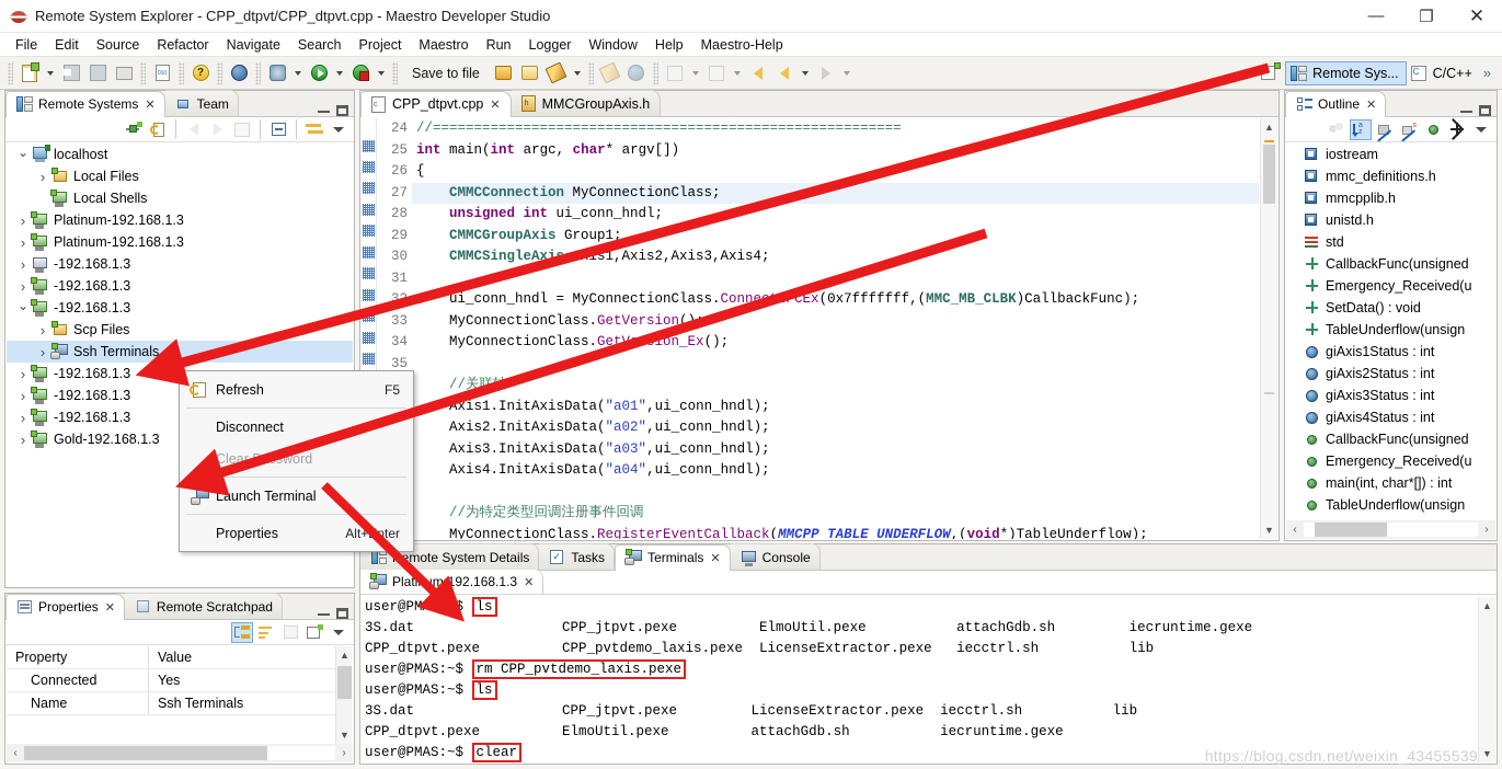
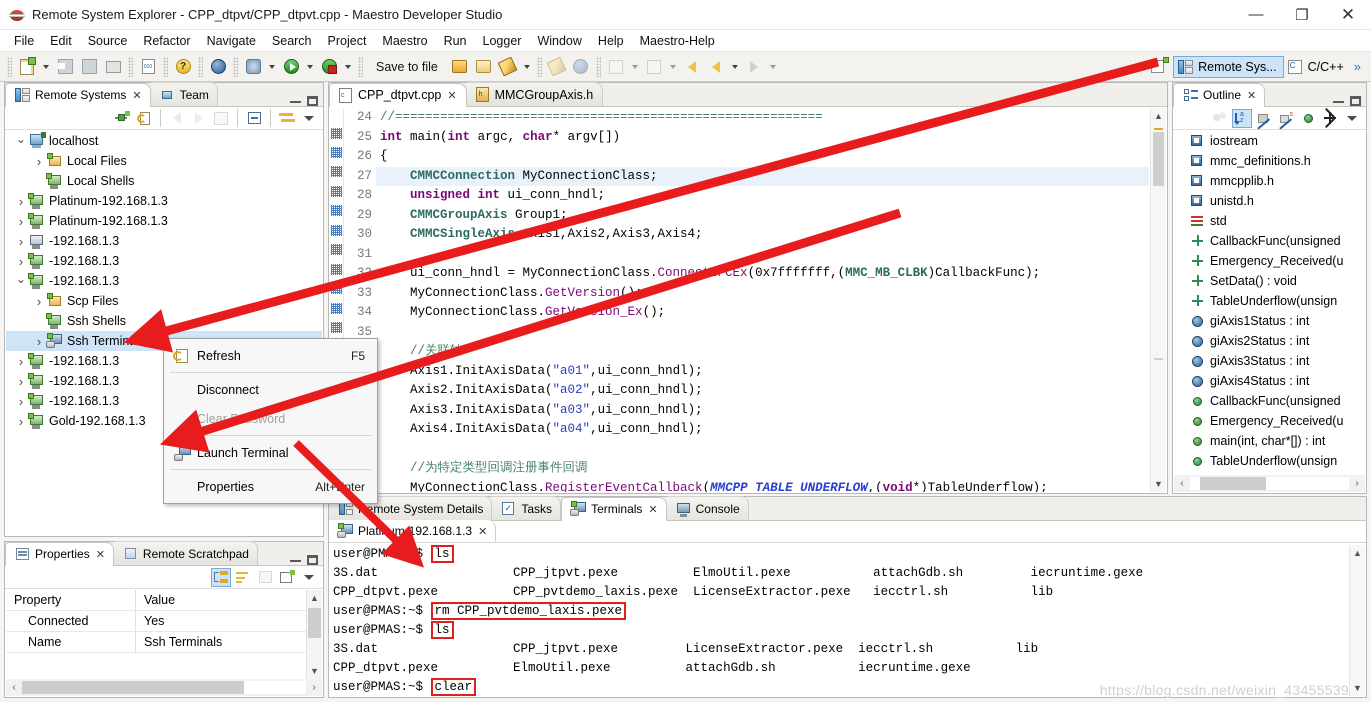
  Remote System Explorer - CPP_dtpvt/CPP_dtpvt.cpp - Maestro Developer Studio
  —
  ❐
  ✕
  File
  Edit
  Source
  Refactor
  Navigate
  Search
  Project
  Maestro
  Run
  Logger
  Window
  Help
  Maestro-Help
  ?
  Save to file
  Remote Sys...
  C
  C/C++
  »
  Remote Systems
  ✕
  Team
  localhost
  Local Files
  Local Shells
  Platinum-192.168.1.3
  Platinum-192.168.1.3
  -192.168.1.3
  -192.168.1.3
  -192.168.1.3
  Scp Files
+ Ssh Shells
  Ssh Terminals
  -192.168.1.3
  -192.168.1.3
  -192.168.1.3
  Gold-192.168.1.3
  Refresh
  F5
  Disconnect
  Launch Terminal
  Properties
  Alt+nter
  Properties
  ✕
  Remote Scratchpad
  Property
  Value
  Connected
  Yes
  Name
  Ssh Terminals
  ▲
  ▼
  ‹
  ›
  CPP_dtpvt.cpp
  ✕
  MMCGroupAxis.h
  24
  25
  26
  27
  28
  29
  30
  31
  33
  34
  35
  //=========================================================
  int main(int argc, char* argv[])
  {
  CMMCConnection MyConnectionClass;
  unsigned int ui_conn_hndl;
  CMMCGroupAxis Group1;
  CMMCSingleAxi is1,Axis2,Axis3,Axis4;
  ui_conn_hndl = MyConnectionClass.ConneCEx(0x7fffffff,(MMC_MB_CLBK)CallbackFunc);
  MyConnectionClass.GetVersion(
  MyConnectionClass.Getion_Ex();
  //关联
  Axis1.InitAxisData("a01",ui_conn_hndl);
  Axis2.InitAxisData("a02",ui_conn_hndl);
  Axis3.InitAxisData("a03",ui_conn_hndl);
  Axis4.InitAxisData("a04",ui_conn_hndl);
  //为特定类型回调注册事件回调
  MyConnectionClass.RegisterEventCallback(MMCPP_TABLE_UNDERFLOW,(void*)TableUnderflow);
  ▲
  ▼
  Outline
  ✕
  iostream
  mmc_definitions.h
  mmcpplib.h
  unistd.h
  std
  CallbackFunc(unsigned
  Emergency_Received(u
  SetData() : void
  TableUnderflow(unsign
  giAxis1Status : int
  giAxis2Status : int
  giAxis3Status : int
  giAxis4Status : int
  CallbackFunc(unsigned
  Emergency_Received(u
  main(int, char*[]) : int
  TableUnderflow(unsign
  ‹
  ›
  emote System Details
  ✓
  Tasks
  Terminals
  ✕
  Console
  Platim-192.168.1.3
  ✕
  user@PMAS:~$ ls
  3S.dat CPP_jtpvt.pexe ElmoUtil.pexe attachGdb.sh iecruntime.gexe
  CPP_dtpvt.pexe CPP_pvtdemo_laxis.pexe LicenseExtractor.pexe iecctrl.sh lib
  user@PMAS:~$ rm CPP_pvtdemo_laxis.pexe
  user@PMAS:~$ ls
  3S.dat CPP_jtpvt.pexe LicenseExtractor.pexe iecctrl.sh lib
  CPP_dtpvt.pexe ElmoUtil.pexe attachGdb.sh iecruntime.gexe
  user@PMAS:~$ clear
  ▲
  ▼
  https://blog.csdn.net/weixin_43455539
